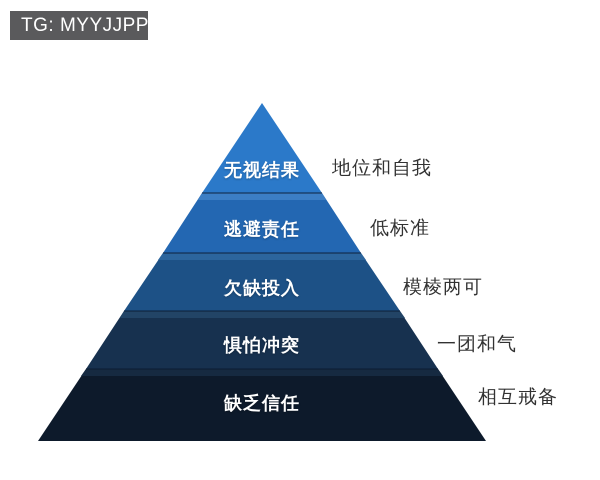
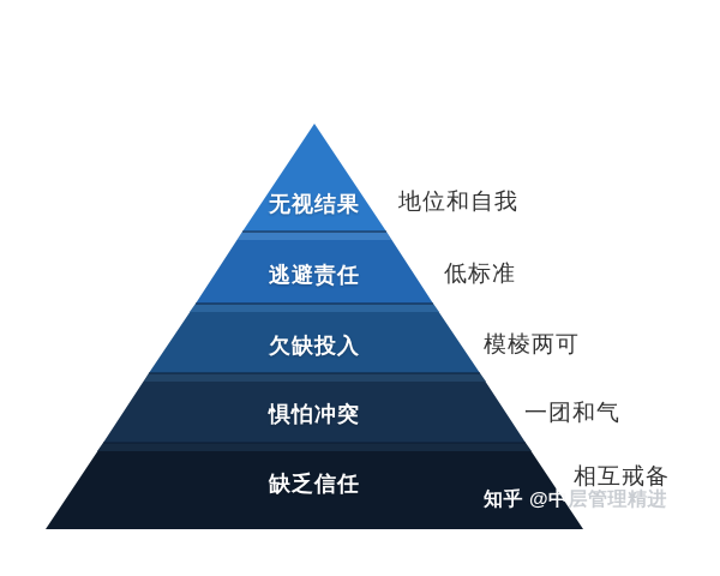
- TG: MYYJJPP
  无视结果
  逃避责任
  欠缺投入
  惧怕冲突
  缺乏信任
  地位和自我
  低标准
  模棱两可
  一团和气
  相互戒备
+ 知乎 @中层管理精进
